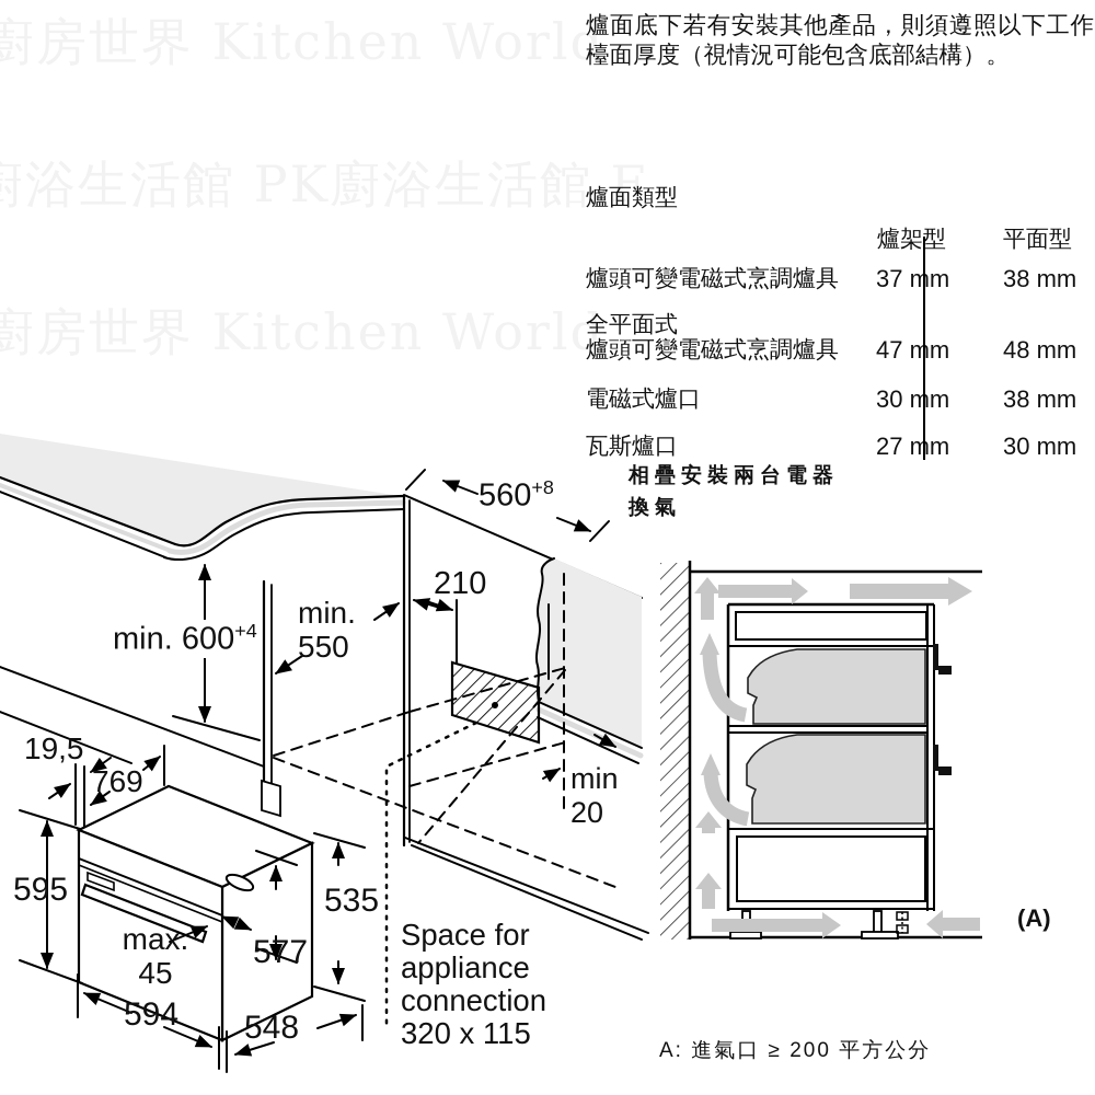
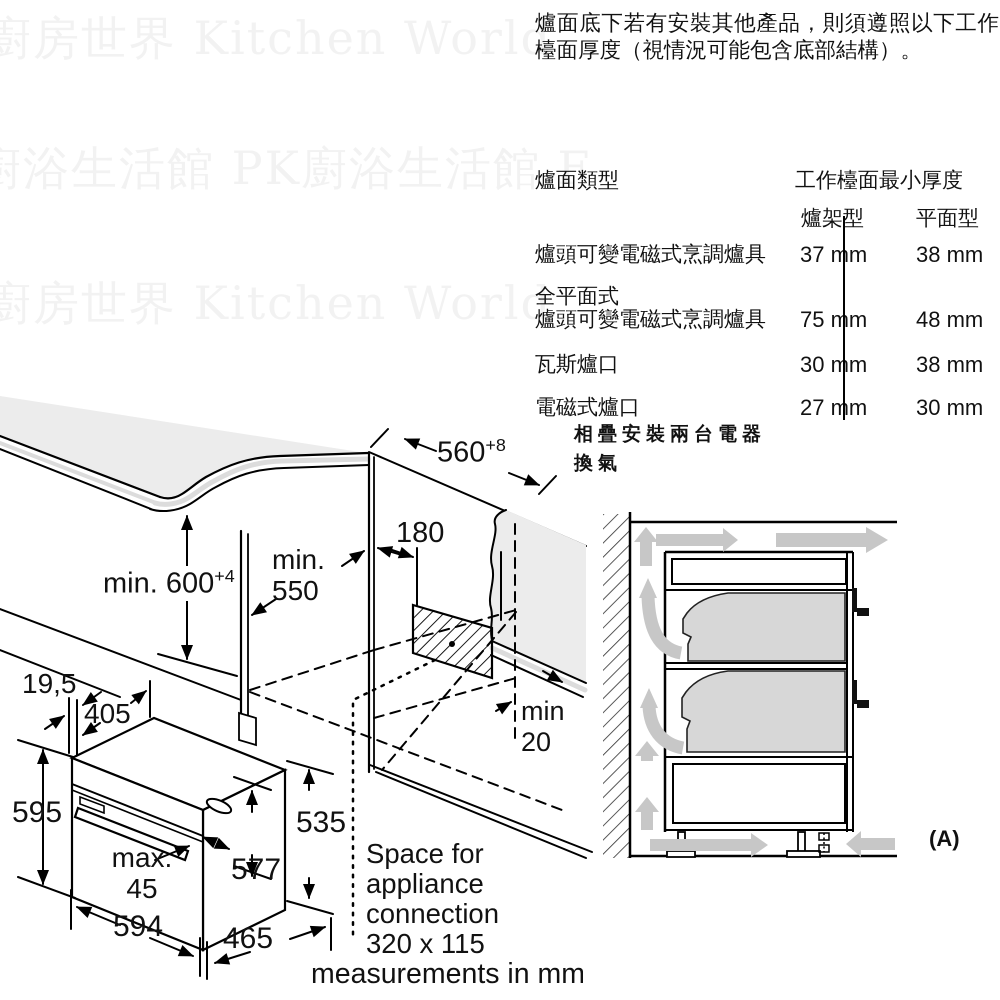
  廚房世界 Kitchen World
  浴生活館 PK廚浴生活館 F
  廚房世界 Kitchen World
  爐面底下若有安裝其他產品，則須遵照以下工作檯面厚度（視情況可能包含底部結構）。
  爐面類型
+ 工作檯面最小厚度
  爐架型
  平面型
  爐頭可變電磁式烹調爐具
  37 mm
  38 mm
  全平面式
  爐頭可變電磁式烹調爐具
- 47 mm
+ 75 mm
  48 mm
- 電磁式爐口
+ 瓦斯爐口
  30 mm
  38 mm
- 瓦斯爐口
+ 電磁式爐口
  27 mm
  30 mm
  相疊安裝兩台電器
  換氣
  560+8
- 210
+ 180
  min.
  550
  min. 600+4
  min
  20
  19,5
- 769
+ 405
  595
  max.
  45
  577
  535
  594
- 548
+ 465
  Space for
  appliance
  connection
  320 x 115
+ measurements in mm
  (A)
- A: 進氣口 ≥ 200 平方公分
